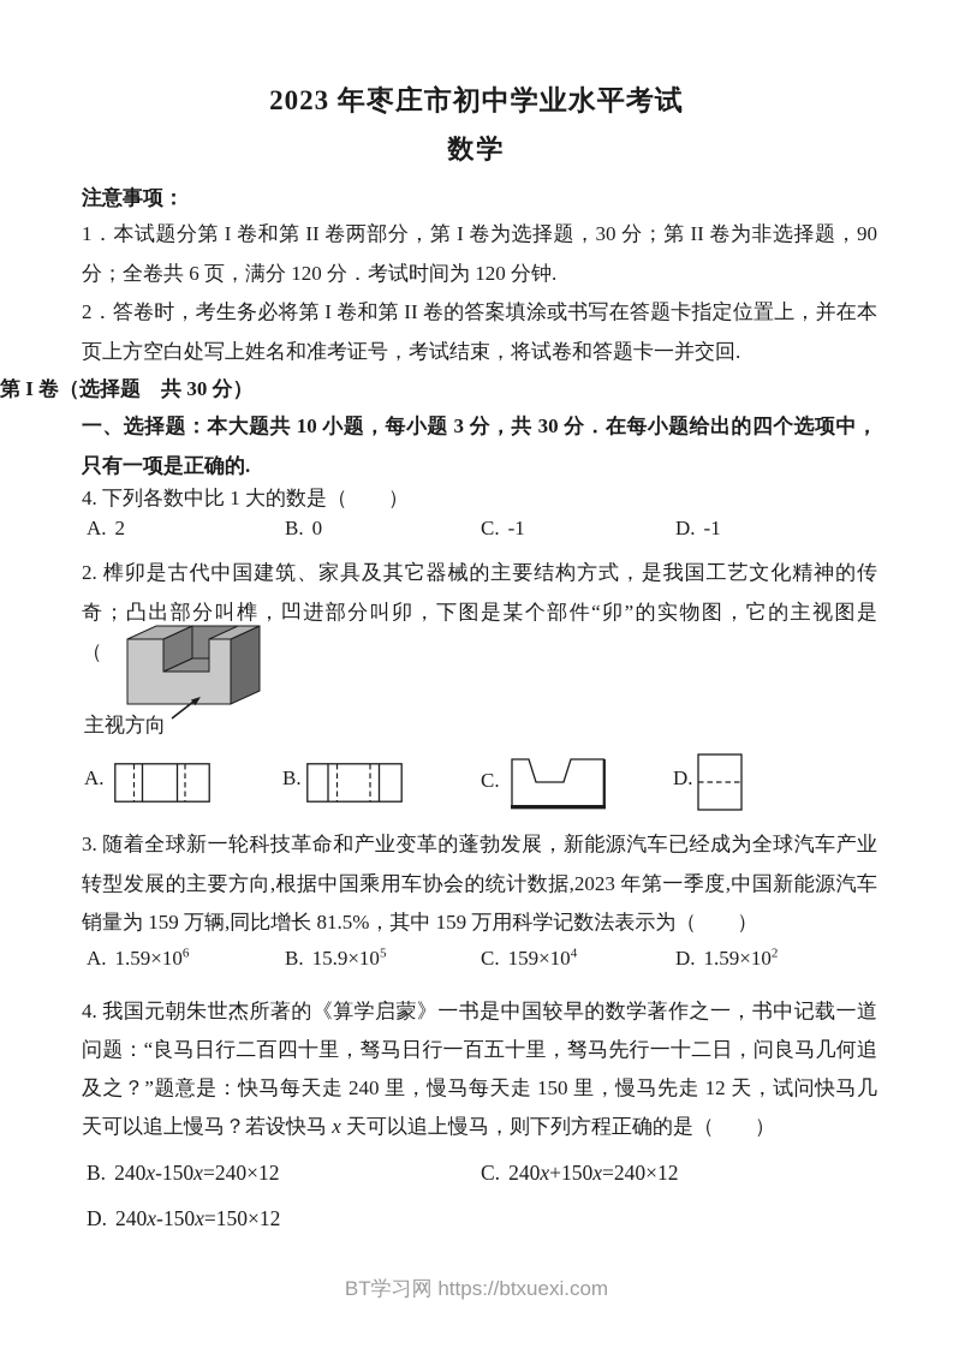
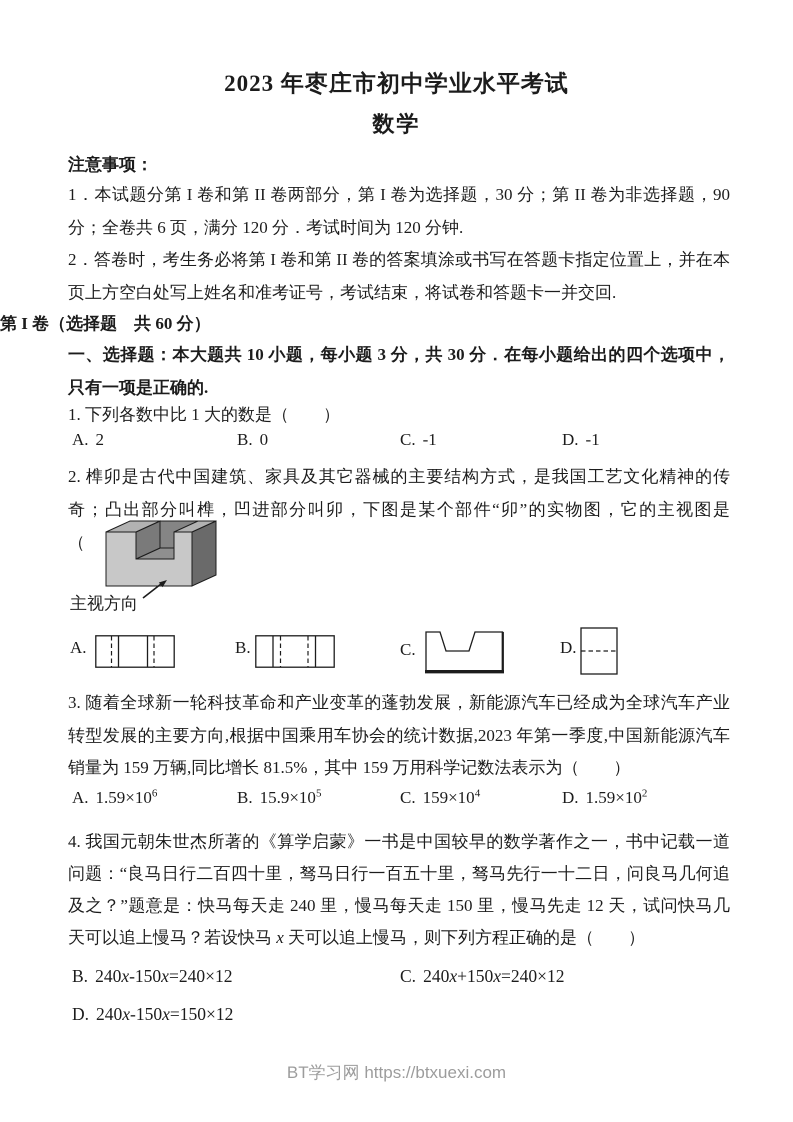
  2023 年枣庄市初中学业水平考试
  数学
  注意事项：
  1．本试题分第 I 卷和第 II 卷两部分，第 I 卷为选择题，30 分；第 II 卷为非选择题，90 分；全卷共 6 页，满分 120 分．考试时间为 120 分钟.
  2．答卷时，考生务必将第 I 卷和第 II 卷的答案填涂或书写在答题卡指定位置上，并在本页上方空白处写上姓名和准考证号，考试结束，将试卷和答题卡一并交回.
- 第 I 卷（选择题 共 30 分）
+ 第 I 卷（选择题 共 60 分）
  一、选择题：本大题共 10 小题，每小题 3 分，共 30 分．在每小题给出的四个选项中，只有一项是正确的.
- 4. 下列各数中比 1 大的数是（ ）
+ 1. 下列各数中比 1 大的数是（ ）
  A. 2
  B. 0
  C. -1
  D. -1
  2. 榫卯是古代中国建筑、家具及其它器械的主要结构方式，是我国工艺文化精神的传奇；凸出部分叫榫，凹进部分叫卯，下图是某个部件“卯”的实物图，它的主视图是（
  主视方向
  A.
  B.
  C.
  D.
  3. 随着全球新一轮科技革命和产业变革的蓬勃发展，新能源汽车已经成为全球汽车产业转型发展的主要方向,根据中国乘用车协会的统计数据,2023 年第一季度,中国新能源汽车销量为 159 万辆,同比增长 81.5%，其中 159 万用科学记数法表示为（ ）
  A. 1.59×106
  B. 15.9×105
  C. 159×104
  D. 1.59×102
  4. 我国元朝朱世杰所著的《算学启蒙》一书是中国较早的数学著作之一，书中记载一道问题：“良马日行二百四十里，驽马日行一百五十里，驽马先行一十二日，问良马几何追及之？”题意是：快马每天走 240 里，慢马每天走 150 里，慢马先走 12 天，试问快马几天可以追上慢马？若设快马 x 天可以追上慢马，则下列方程正确的是（ ）
  B. 240x-150x=240×12
  C. 240x+150x=240×12
  D. 240x-150x=150×12
  BT学习网 https://btxuexi.com
